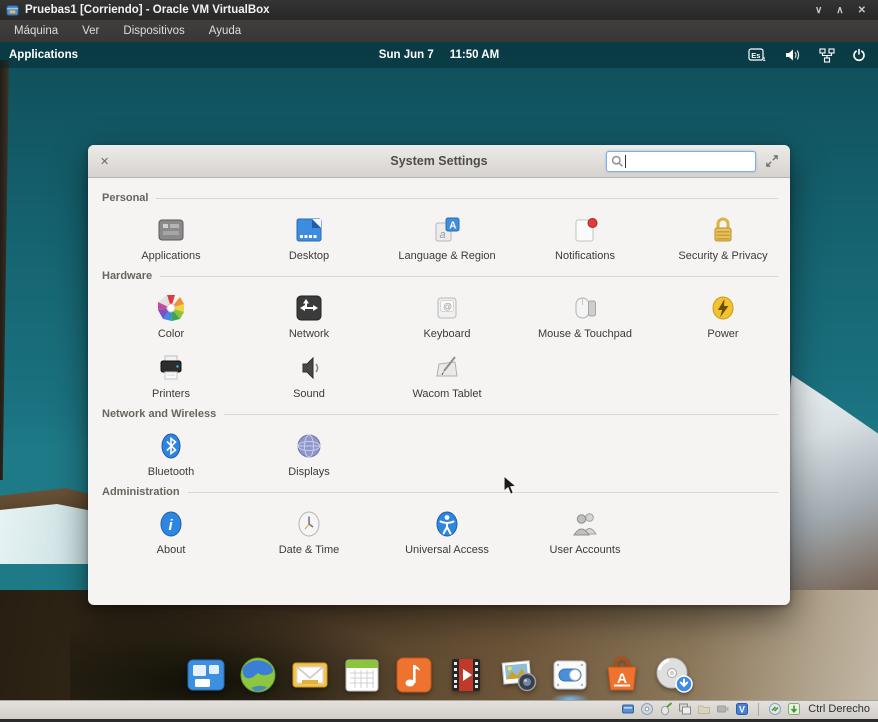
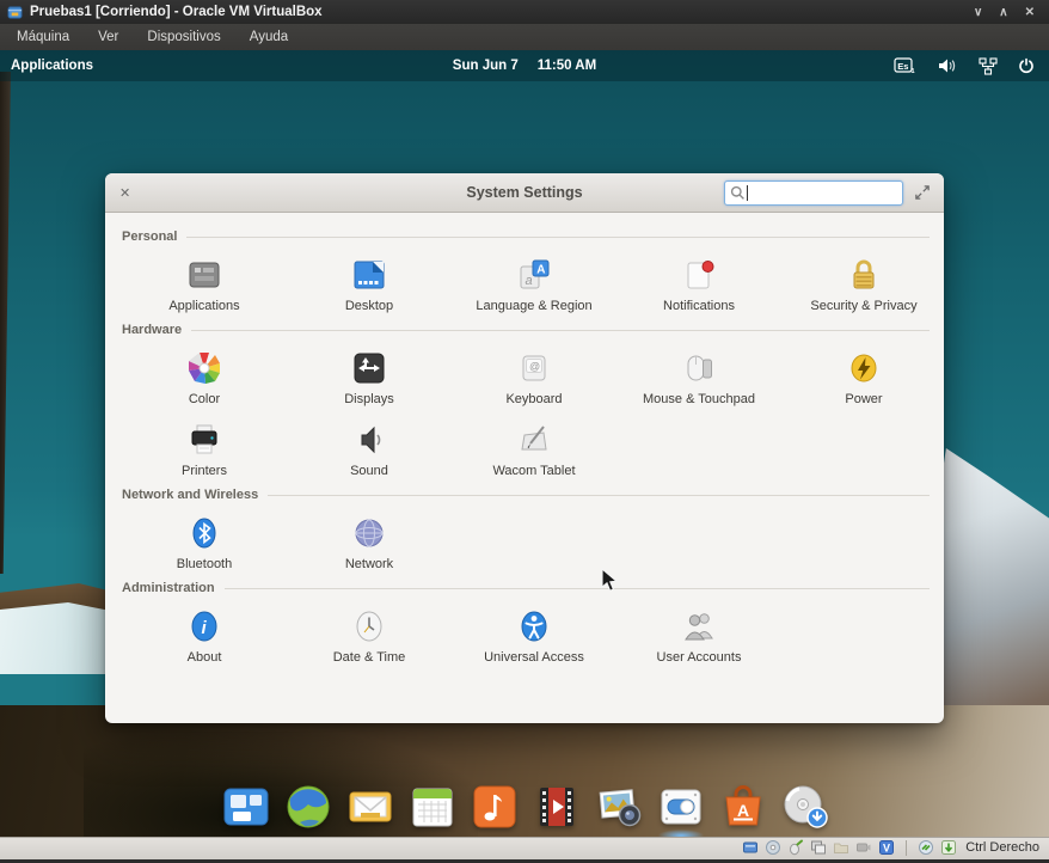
  Pruebas1 [Corriendo] - Oracle VM VirtualBox
  ∨
  ∧
  ✕
  Máquina
  Ver
  Dispositivos
  Ayuda
  Applications
  Sun Jun 7
  11:50 AM
  Es
  ✕
  System Settings
  Personal
  Applications
  Desktop
  a
  A
  Language & Region
  Notifications
  Security & Privacy
  Hardware
  Color
- Network
+ Displays
  @
  Keyboard
  Mouse & Touchpad
  Power
  Printers
  Sound
  Wacom Tablet
  Network and Wireless
  Bluetooth
- Displays
+ Network
  Administration
  i
  About
  Date & Time
  Universal Access
  User Accounts
  A
  V
  Ctrl Derecho
